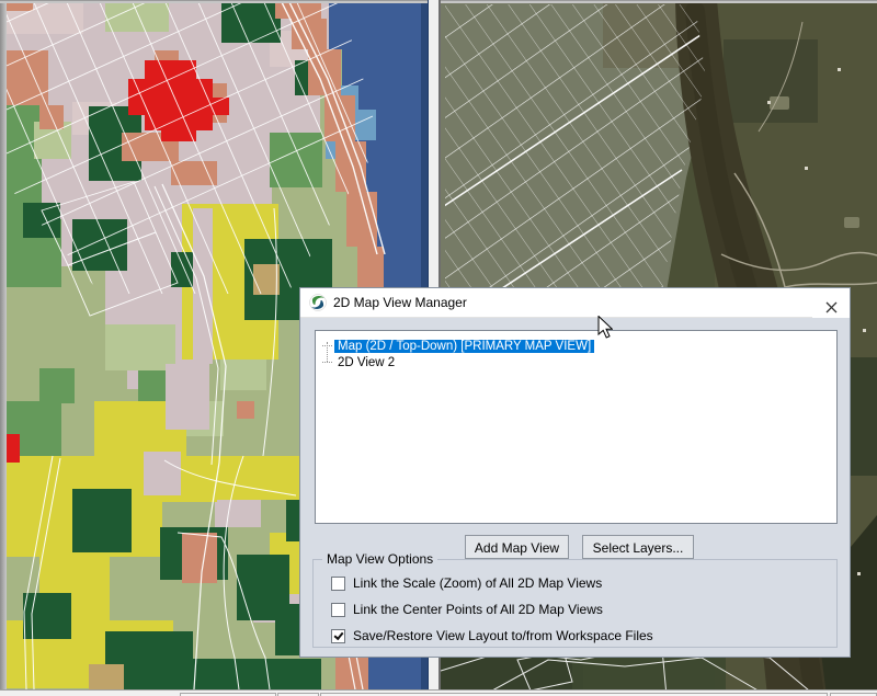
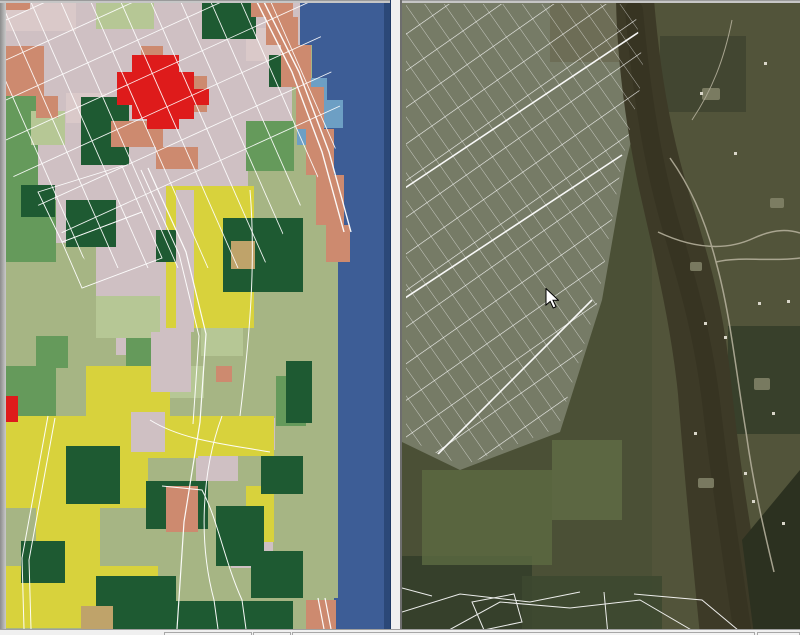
- 2D Map View Manager
- Map (2D / Top-Down) [PRIMARY MAP VIEW]
- 2D View 2
- Add Map View
- Select Layers...
- Map View Options
- Link the Scale (Zoom) of All 2D Map Views
- Link the Center Points of All 2D Map Views
- Save/Restore View Layout to/from Workspace Files
